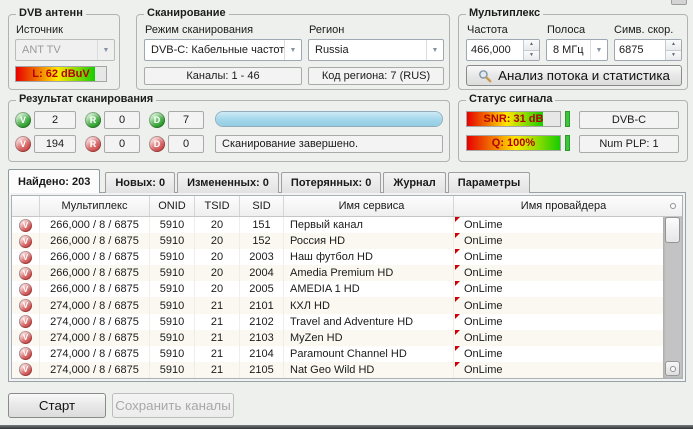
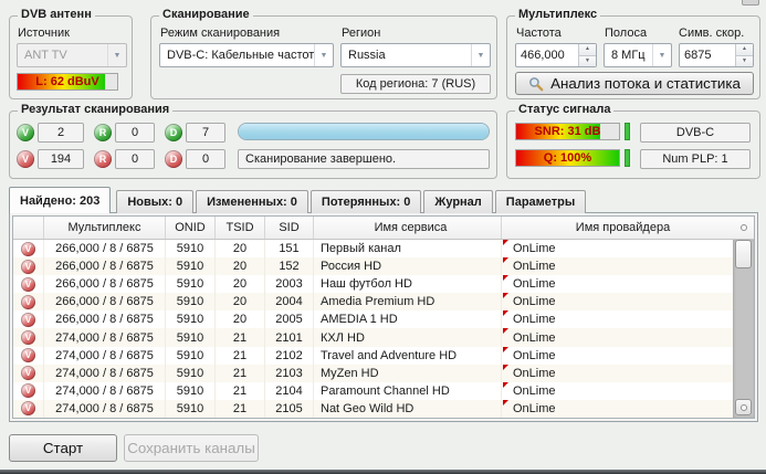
  DVB антенн
  Источник
  ANT TV
  L: 62 dBuV
  Сканирование
  Режим сканирования
  Регион
  DVB-C: Кабельные частот
  Russia
- Каналы: 1 - 46
  Код региона: 7 (RUS)
  Мультиплекс
  Частота
  Полоса
  Симв. скор.
  466,000
  8 МГц
  6875
  Анализ потока и статистика
  Результат сканирования
  V
  2
  R
  0
  D
  7
  V
  194
  R
  0
  D
  0
  Сканирование завершено.
  Статус сигнала
  SNR: 31 dB
  DVB-C
  Q: 100%
  Num PLP: 1
  Найдено: 203
  Новых: 0
  Измененных: 0
  Потерянных: 0
  Журнал
  Параметры
  Мультиплекс
  ONID
  TSID
  SID
  Имя сервиса
  Имя провайдера
  V
  266,000 / 8 / 6875
  5910
  20
  151
  Первый канал
  OnLime
  V
  266,000 / 8 / 6875
  5910
  20
  152
  Россия HD
  OnLime
  V
  266,000 / 8 / 6875
  5910
  20
  2003
  Наш футбол HD
  OnLime
  V
  266,000 / 8 / 6875
  5910
  20
  2004
  Amedia Premium HD
  OnLime
  V
  266,000 / 8 / 6875
  5910
  20
  2005
  AMEDIA 1 HD
  OnLime
  V
  274,000 / 8 / 6875
  5910
  21
  2101
  КХЛ HD
  OnLime
  V
  274,000 / 8 / 6875
  5910
  21
  2102
  Travel and Adventure HD
  OnLime
  V
  274,000 / 8 / 6875
  5910
  21
  2103
  MyZen HD
  OnLime
  V
  274,000 / 8 / 6875
  5910
  21
  2104
  Paramount Channel HD
  OnLime
  V
  274,000 / 8 / 6875
  5910
  21
  2105
  Nat Geo Wild HD
  OnLime
  Старт
  Сохранить каналы
